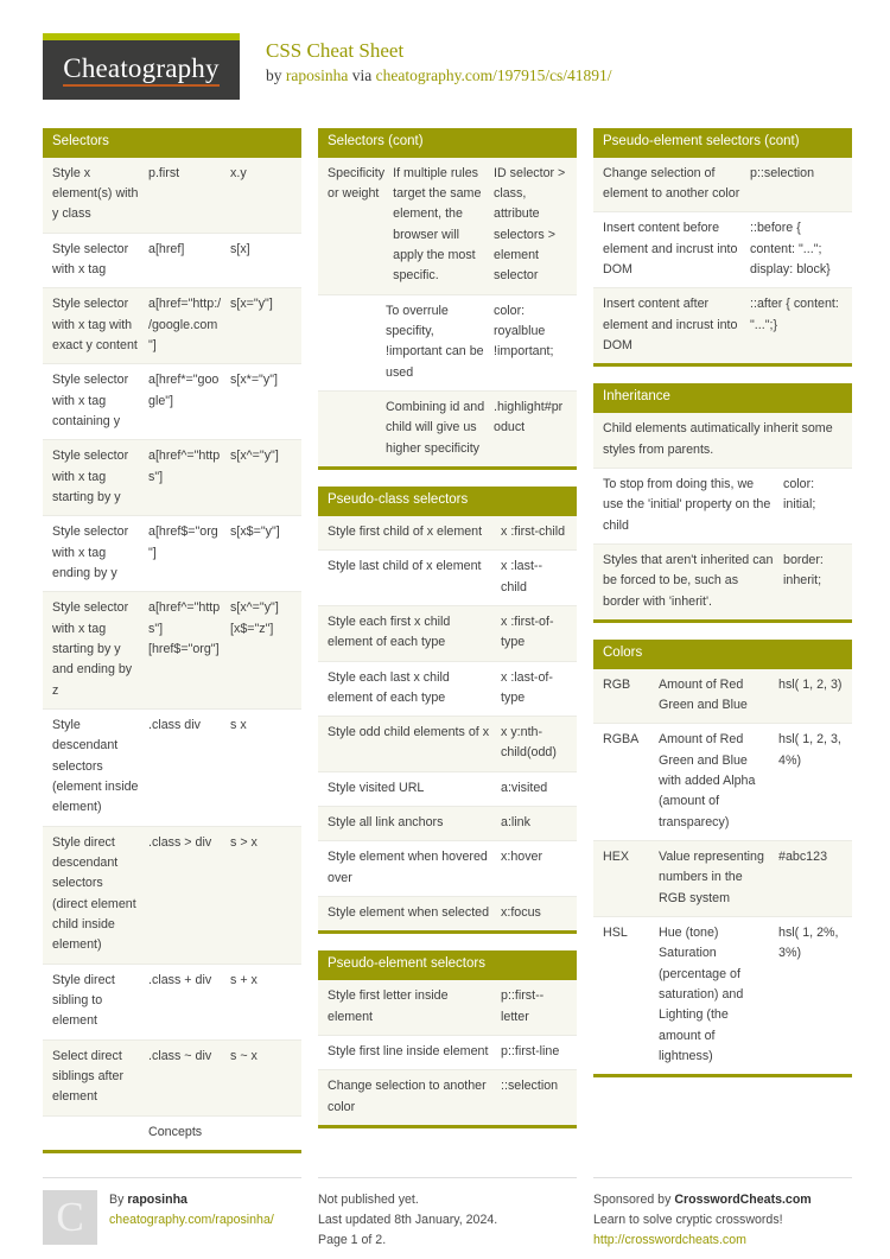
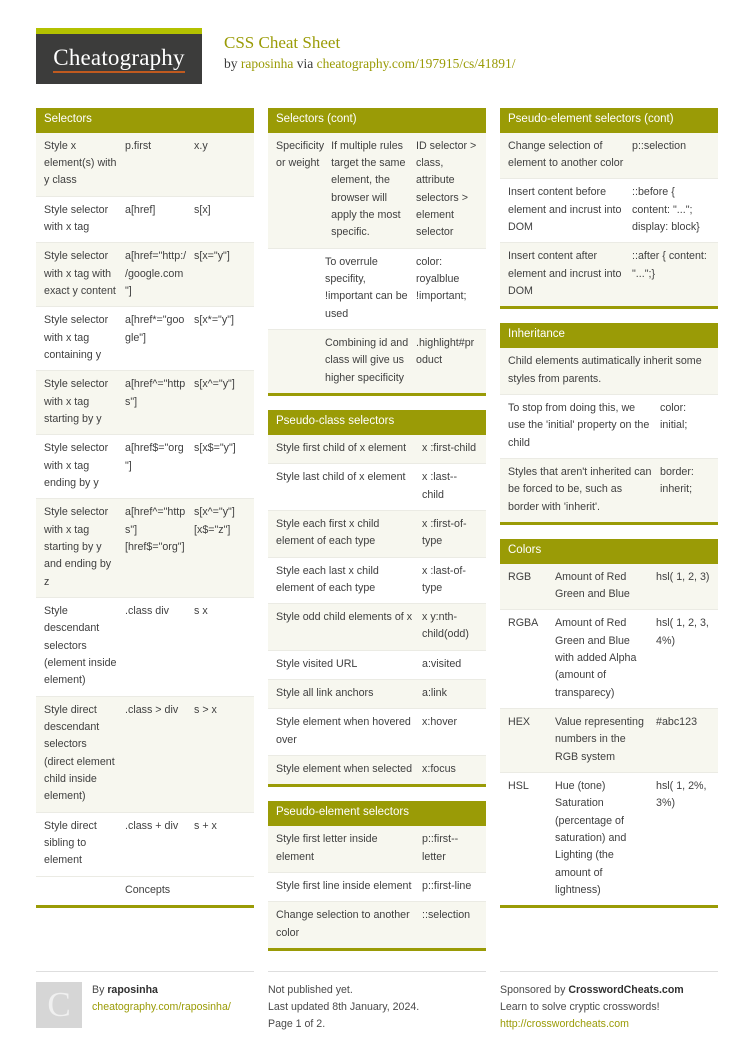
  Cheatography
  CSS Cheat Sheet
  by raposinha via cheatography.com/197915/cs/41891/
  Selectors
  Style x element(s) with y class
  p.first
  x.y
  Style selector with x tag
  a[href]
  s[x]
  Style selector with x tag with exact y content
  a[href="http://google.com"]
  s[x="y"]
  Style selector with x tag containing y
  a[href*="google"]
  s[x*="y"]
  Style selector with x tag starting by y
  a[href^="https"]
  s[x^="y"]
  Style selector with x tag ending by y
  a[href$="org"]
  s[x$="y"]
  Style selector with x tag starting by y and ending by z
  a[href^="https"][href$="org"]
  s[x^="y"][x$="z"]
  Style descendant selectors (element inside element)
  .class div
  s x
  Style direct descendant selectors (direct element child inside element)
  .class > div
  s > x
  Style direct sibling to element
  .class + div
  s + x
- Select direct siblings after element
- .class ~ div
- s ~ x
  Concepts
  Selectors (cont)
  Specificity or weight
  If multiple rules target the same element, the browser will apply the most specific.
  ID selector > class, attribute selectors > element selector
  To overrule specifity, !important can be used
  color: royalblue !important;
- Combining id and child will give us higher specificity
+ Combining id and class will give us higher specificity
  .highlight#product
  Pseudo-class selectors
  Style first child of x element
  x :first-child
  Style last child of x element
  x :last--child
  Style each first x child element of each type
  x :first-of-type
  Style each last x child element of each type
  x :last-of-type
  Style odd child elements of x
  x y:nth-child(odd)
  Style visited URL
  a:visited
  Style all link anchors
  a:link
  Style element when hovered over
  x:hover
  Style element when selected
  x:focus
  Pseudo-element selectors
  Style first letter inside element
  p::first--letter
  Style first line inside element
  p::first-line
  Change selection to another color
  ::selection
  Pseudo-element selectors (cont)
  Change selection of element to another color
  p::selection
  Insert content before element and incrust into DOM
  ::before { content: "..."; display: block}
  Insert content after element and incrust into DOM
  ::after { content: "...";}
  Inheritance
  Child elements autimatically inherit some styles from parents.
  To stop from doing this, we use the 'initial' property on the child
  color: initial;
  Styles that aren't inherited can be forced to be, such as border with 'inherit'.
  border: inherit;
  Colors
  RGB
  Amount of Red Green and Blue
  hsl( 1, 2, 3)
  RGBA
  Amount of Red Green and Blue with added Alpha (amount of transparecy)
  hsl( 1, 2, 3, 4%)
  HEX
  Value representing numbers in the RGB system
  #abc123
  HSL
  Hue (tone) Saturation (percentage of saturation) and Lighting (the amount of lightness)
  hsl( 1, 2%, 3%)
  C
  By raposinha
  cheatography.com/raposinha/
  Not published yet.
  Last updated 8th January, 2024.
  Page 1 of 2.
  Sponsored by CrosswordCheats.com
  Learn to solve cryptic crosswords!
  http://crosswordcheats.com
